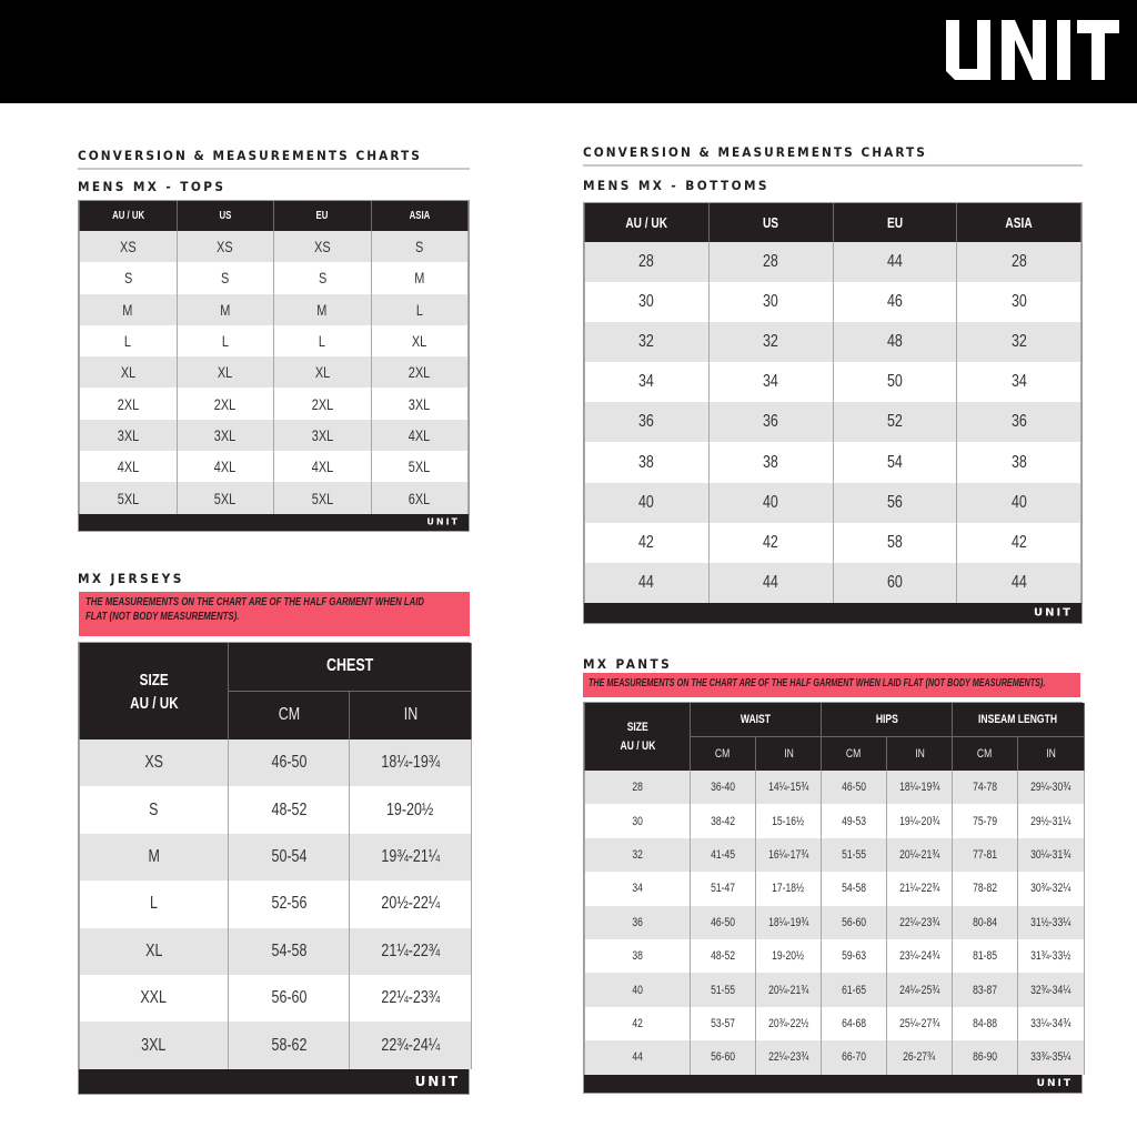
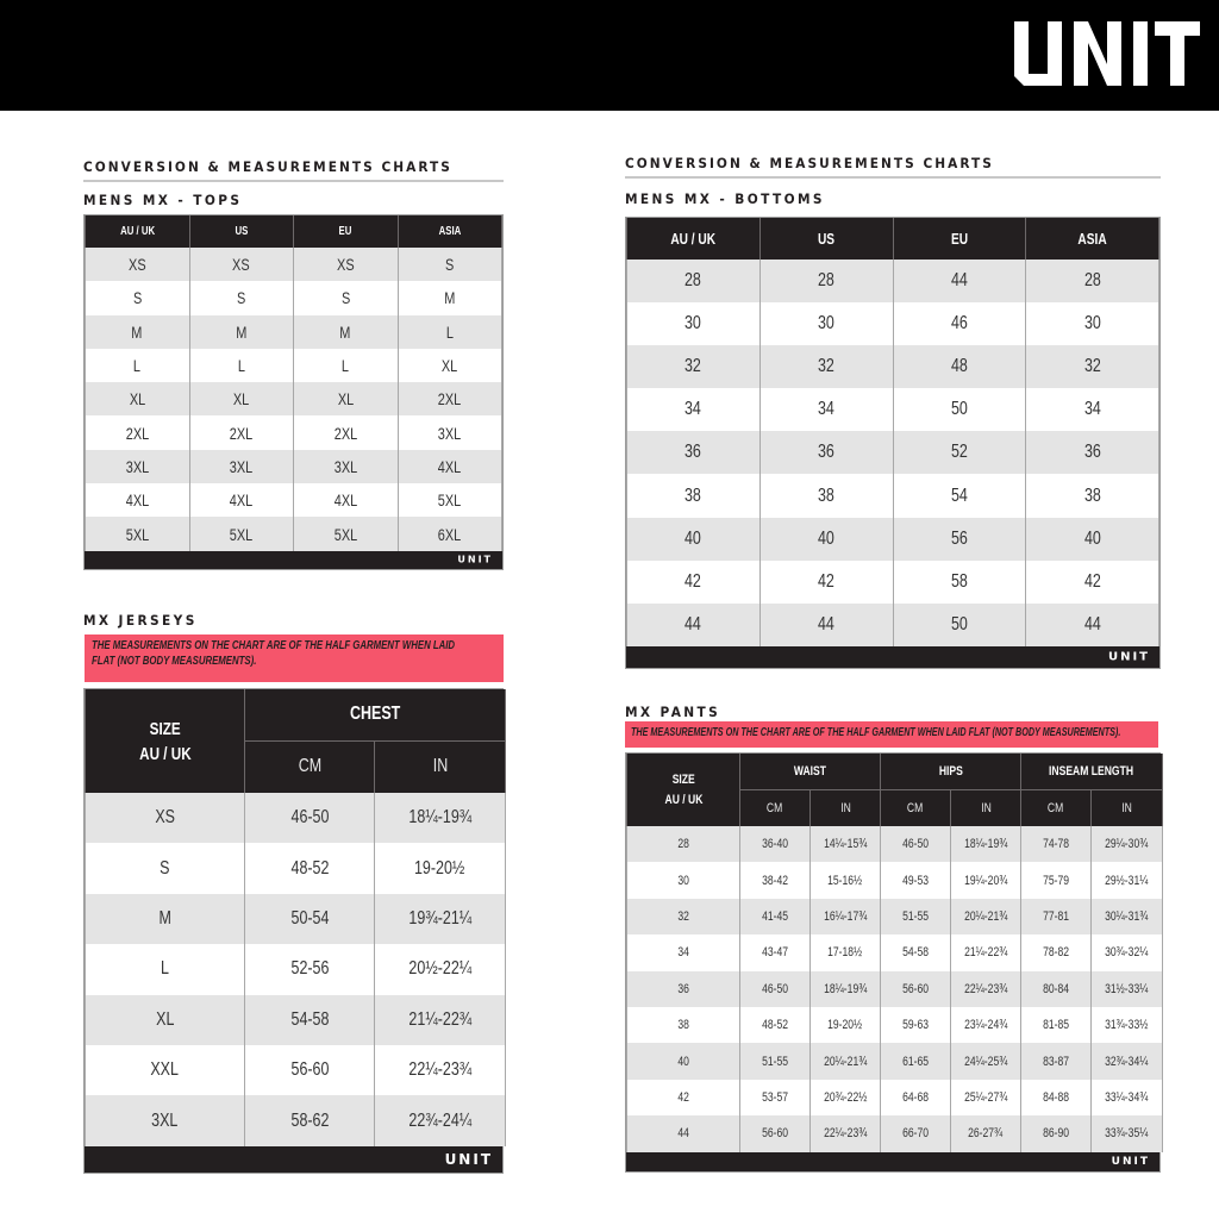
  CONVERSION & MEASUREMENTS CHARTS
  MENS MX - TOPS
  AU / UK	US	EU	ASIA
  XS	XS	XS	S
  S	S	S	M
  M	M	M	L
  L	L	L	XL
  XL	XL	XL	2XL
  2XL	2XL	2XL	3XL
  3XL	3XL	3XL	4XL
  4XL	4XL	4XL	5XL
  5XL	5XL	5XL	6XL
  UNIT
  CONVERSION & MEASUREMENTS CHARTS
  MENS MX - BOTTOMS
  AU / UK	US	EU	ASIA
  28	28	44	28
  30	30	46	30
  32	32	48	32
  34	34	50	34
  36	36	52	36
  38	38	54	38
  40	40	56	40
  42	42	58	42
- 44	44	60	44
+ 44	44	50	44
  UNIT
  MX JERSEYS
  THE MEASUREMENTS ON THE CHART ARE OF THE HALF GARMENT WHEN LAID
  FLAT (NOT BODY MEASUREMENTS).
  SIZE AU / UK	CHEST
  CM	IN
  XS	46-50	18¼-19¾
  S	48-52	19-20½
  M	50-54	19¾-21¼
  L	52-56	20½-22¼
  XL	54-58	21¼-22¾
  XXL	56-60	22¼-23¾
  3XL	58-62	22¾-24¼
  UNIT
  MX PANTS
  THE MEASUREMENTS ON THE CHART ARE OF THE HALF GARMENT WHEN LAID FLAT (NOT BODY MEASUREMENTS).
  SIZE AU / UK	WAIST	HIPS	INSEAM LENGTH
  CM	IN	CM	IN	CM	IN
  28	36-40	14¼-15¾	46-50	18¼-19¾	74-78	29¼-30¾
  30	38-42	15-16½	49-53	19¼-20¾	75-79	29½-31¼
  32	41-45	16¼-17¾	51-55	20¼-21¾	77-81	30¼-31¾
- 34	51-47	17-18½	54-58	21¼-22¾	78-82	30¾-32¼
+ 34	43-47	17-18½	54-58	21¼-22¾	78-82	30¾-32¼
  36	46-50	18¼-19¾	56-60	22¼-23¾	80-84	31½-33¼
  38	48-52	19-20½	59-63	23¼-24¾	81-85	31¾-33½
  40	51-55	20¼-21¾	61-65	24¼-25¾	83-87	32¾-34¼
  42	53-57	20¾-22½	64-68	25¼-27¾	84-88	33¼-34¾
  44	56-60	22¼-23¾	66-70	26-27¾	86-90	33¾-35¼
  UNIT
